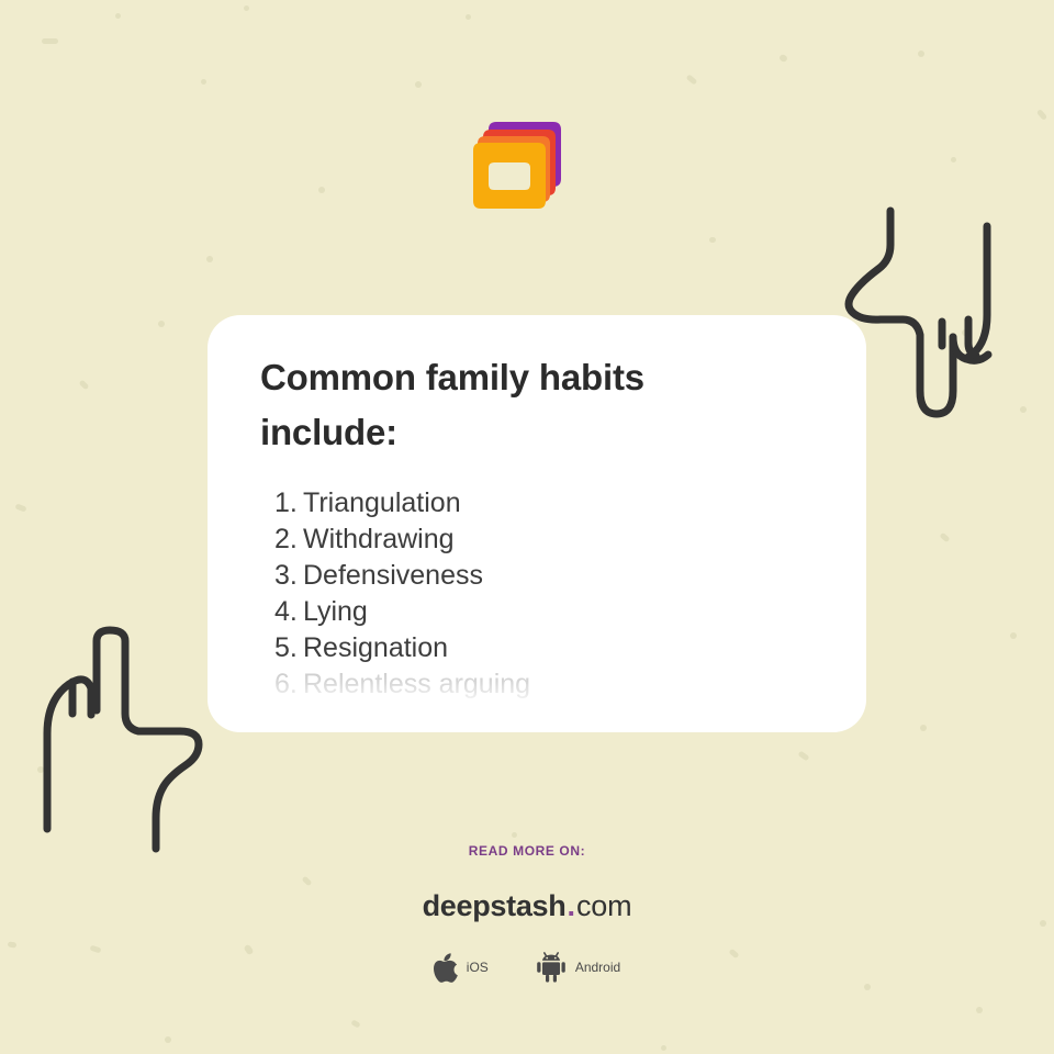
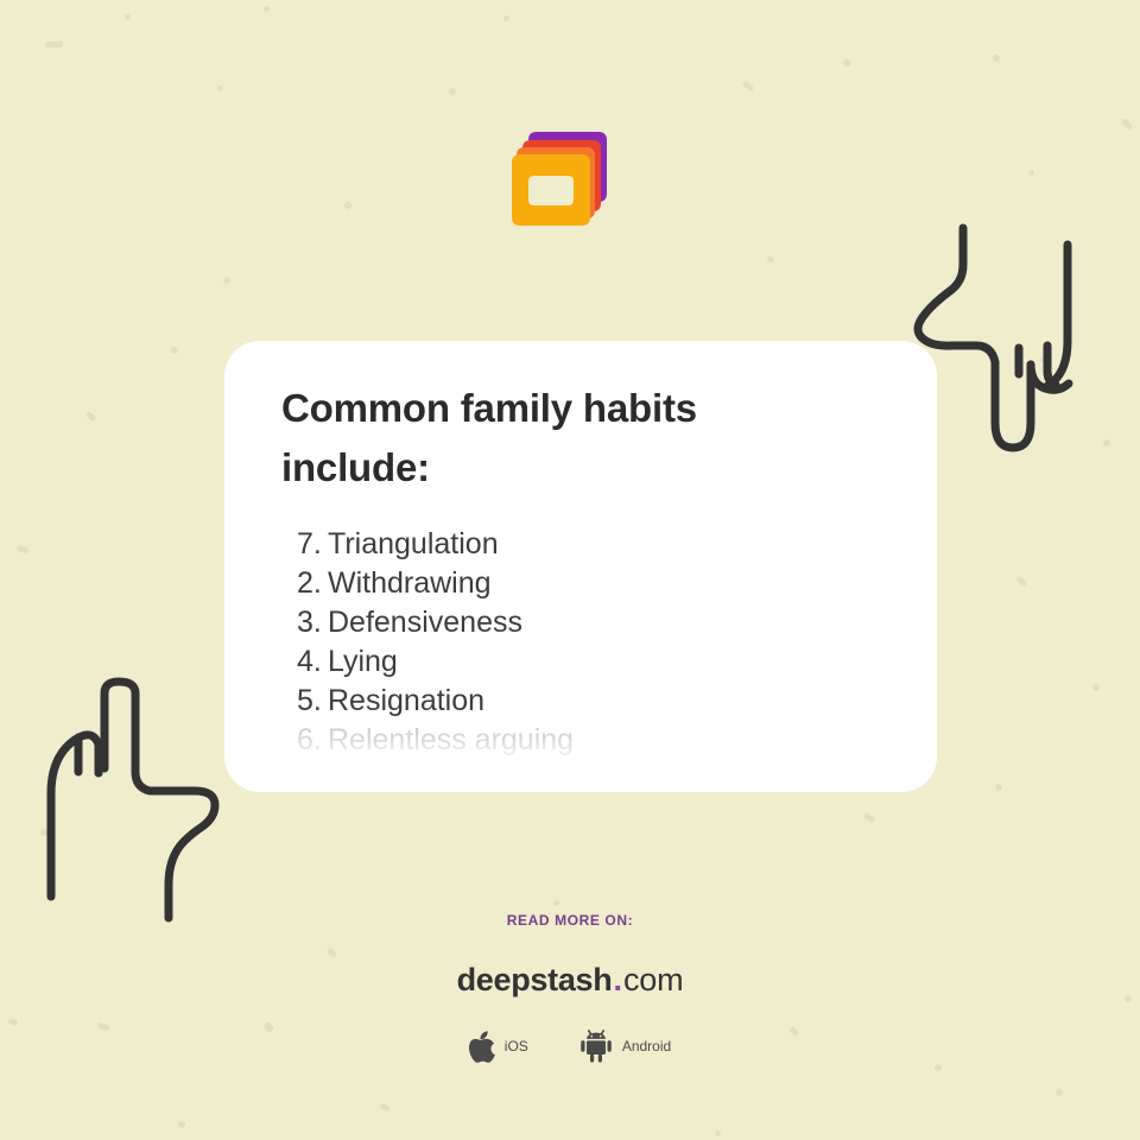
  Common family habits include:
- 1.
+ 7.
  Triangulation
  2.
  Withdrawing
  3.
  Defensiveness
  4.
  Lying
  5.
  Resignation
  6.
  Relentless arguing
  READ MORE ON:
  deepstash.com
  iOS
  Android
